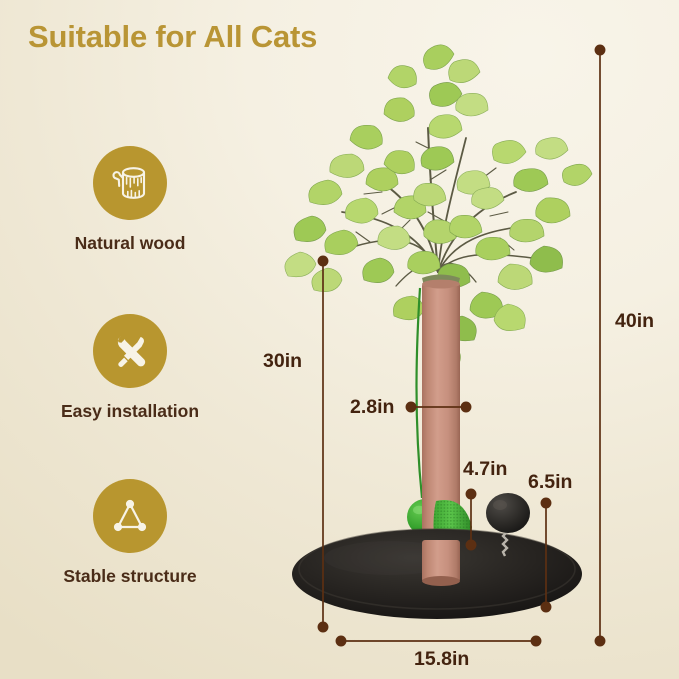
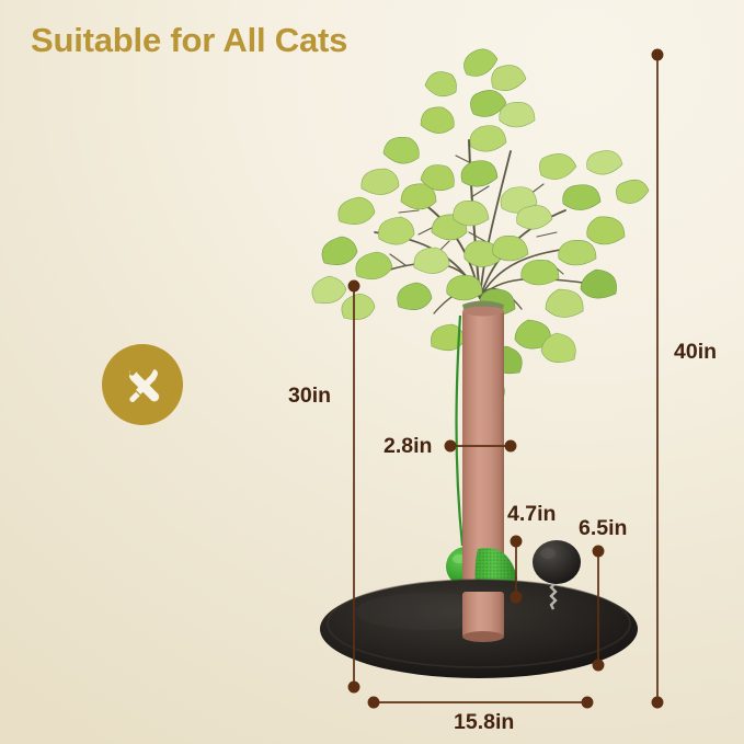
  Suitable for All Cats
- Natural wood
- Easy installation
- Stable structure
  30in
  40in
  2.8in
  4.7in
  6.5in
  15.8in
